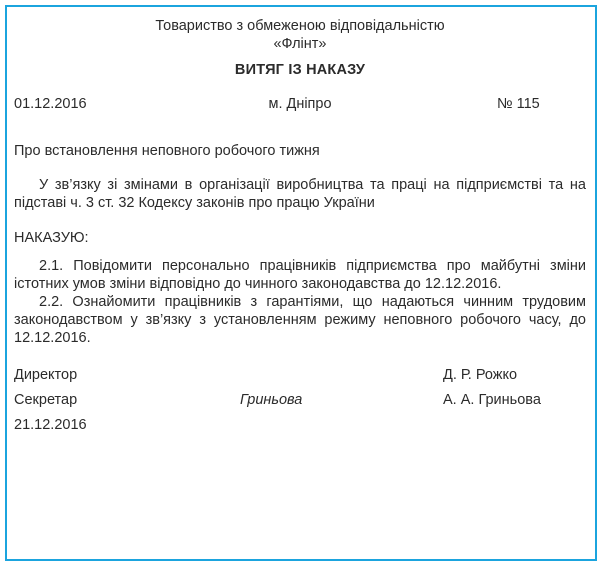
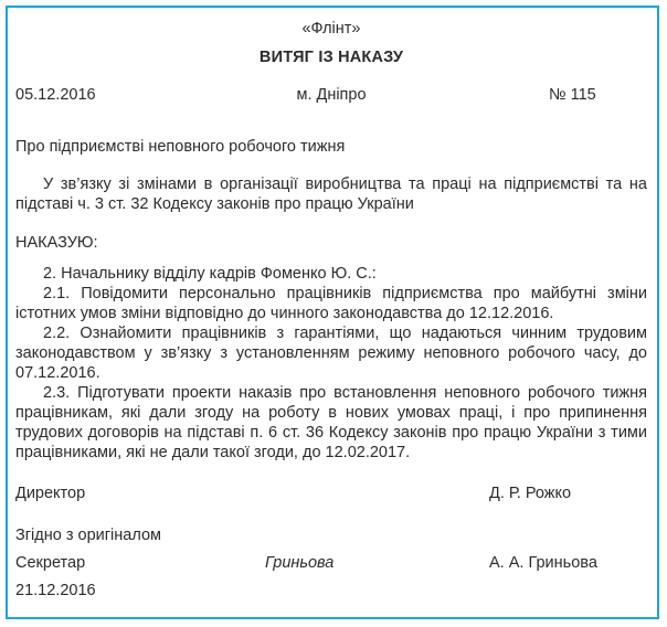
- Товариство з обмеженою відповідальністю
  «Флінт»
  ВИТЯГ ІЗ НАКАЗУ
- 01.12.2016
+ 05.12.2016
  м. Дніпро
  № 115
- Про встановлення неповного робочого тижня
+ Про підприємстві неповного робочого тижня
  У зв’язку зі змінами в організації виробництва та праці на підприємстві та на підставі ч. 3 ст. 32 Кодексу законів про працю України
  НАКАЗУЮ:
+ 2. Начальнику відділу кадрів Фоменко Ю. С.:
  2.1. Повідомити персонально працівників підприємства про майбутні зміни істотних умов зміни відповідно до чинного законодавства до 12.12.2016.
- 2.2. Ознайомити працівників з гарантіями, що надаються чинним трудовим законодавством у зв’язку з установленням режиму неповного робочого часу, до 12.12.2016.
+ 2.2. Ознайомити працівників з гарантіями, що надаються чинним трудовим законодавством у зв’язку з установленням режиму неповного робочого часу, до 07.12.2016.
+ 2.3. Підготувати проекти наказів про встановлення неповного робочого тижня працівникам, які дали згоду на роботу в нових умовах праці, і про припинення трудових договорів на підставі п. 6 ст. 36 Кодексу законів про працю України з тими працівниками, які не дали такої згоди, до 12.02.2017.
  Директор
  Д. Р. Рожко
+ Згідно з оригіналом
  Секретар
  Гриньова
  А. А. Гриньова
  21.12.2016
